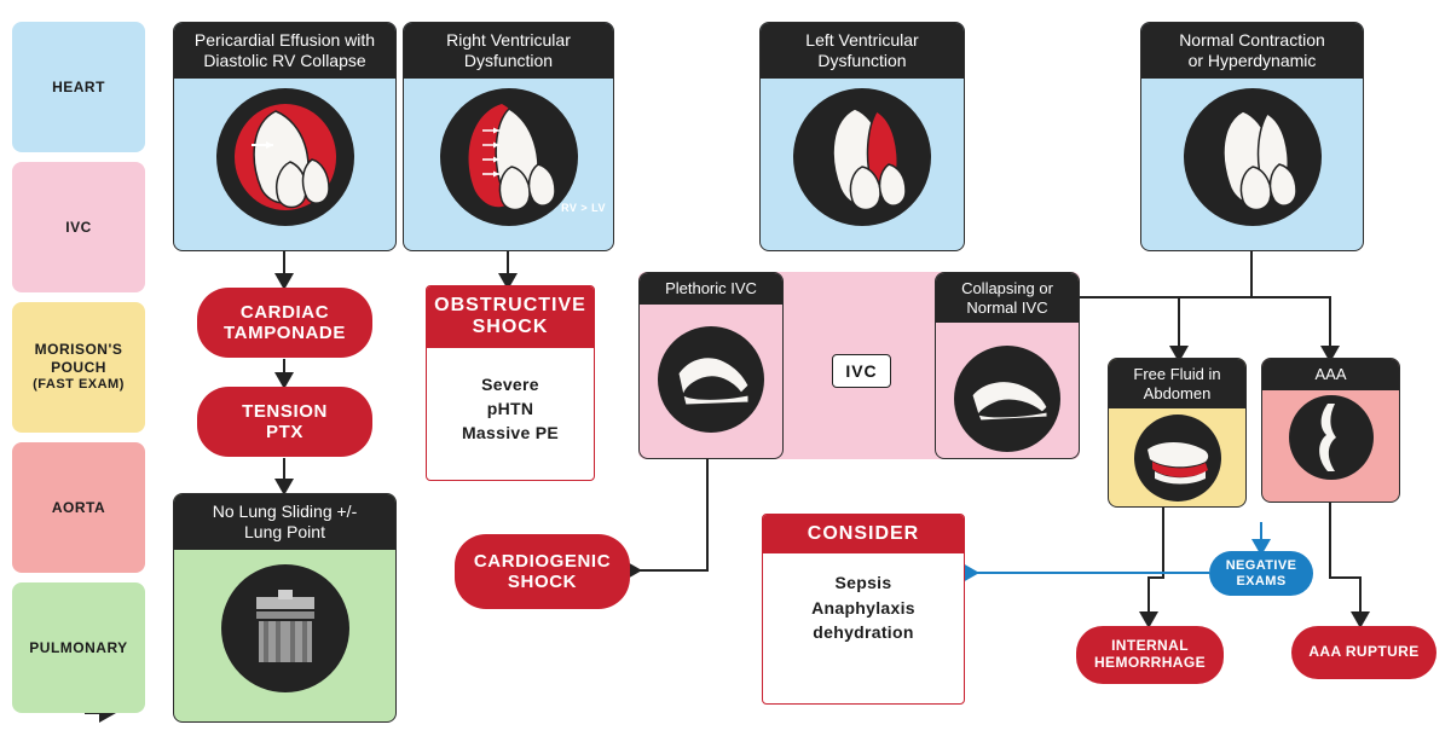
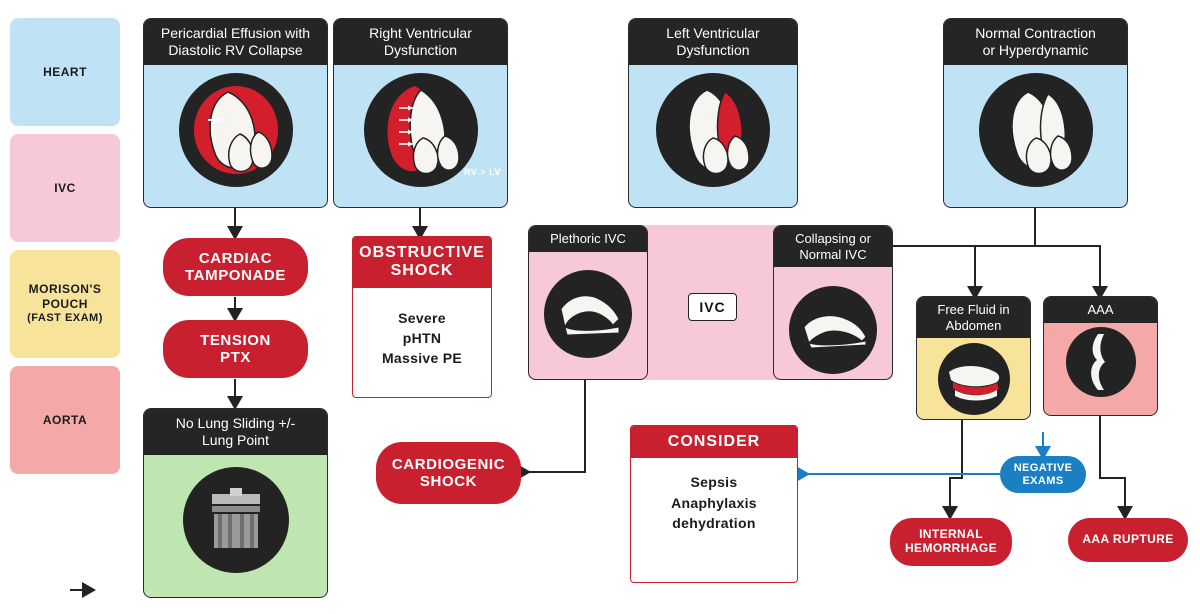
  HEART
  IVC
  MORISON'S
  POUCH
  (FAST EXAM)
  AORTA
- PULMONARY
  Pericardial Effusion with
  Diastolic RV Collapse
  Right Ventricular
  Dysfunction
  RV > LV
  Left Ventricular
  Dysfunction
  Normal Contraction
  or Hyperdynamic
  CARDIAC
  TAMPONADE
  TENSION
  PTX
  No Lung Sliding +/-
  Lung Point
  OBSTRUCTIVE
  SHOCK
  Severe
  pHTN
  Massive PE
  CARDIOGENIC
  SHOCK
  Plethoric IVC
  IVC
  Collapsing or
  Normal IVC
  CONSIDER
  Sepsis
  Anaphylaxis
  dehydration
  Free Fluid in
  Abdomen
  AAA
  NEGATIVE
  EXAMS
  INTERNAL
  HEMORRHAGE
  AAA RUPTURE
